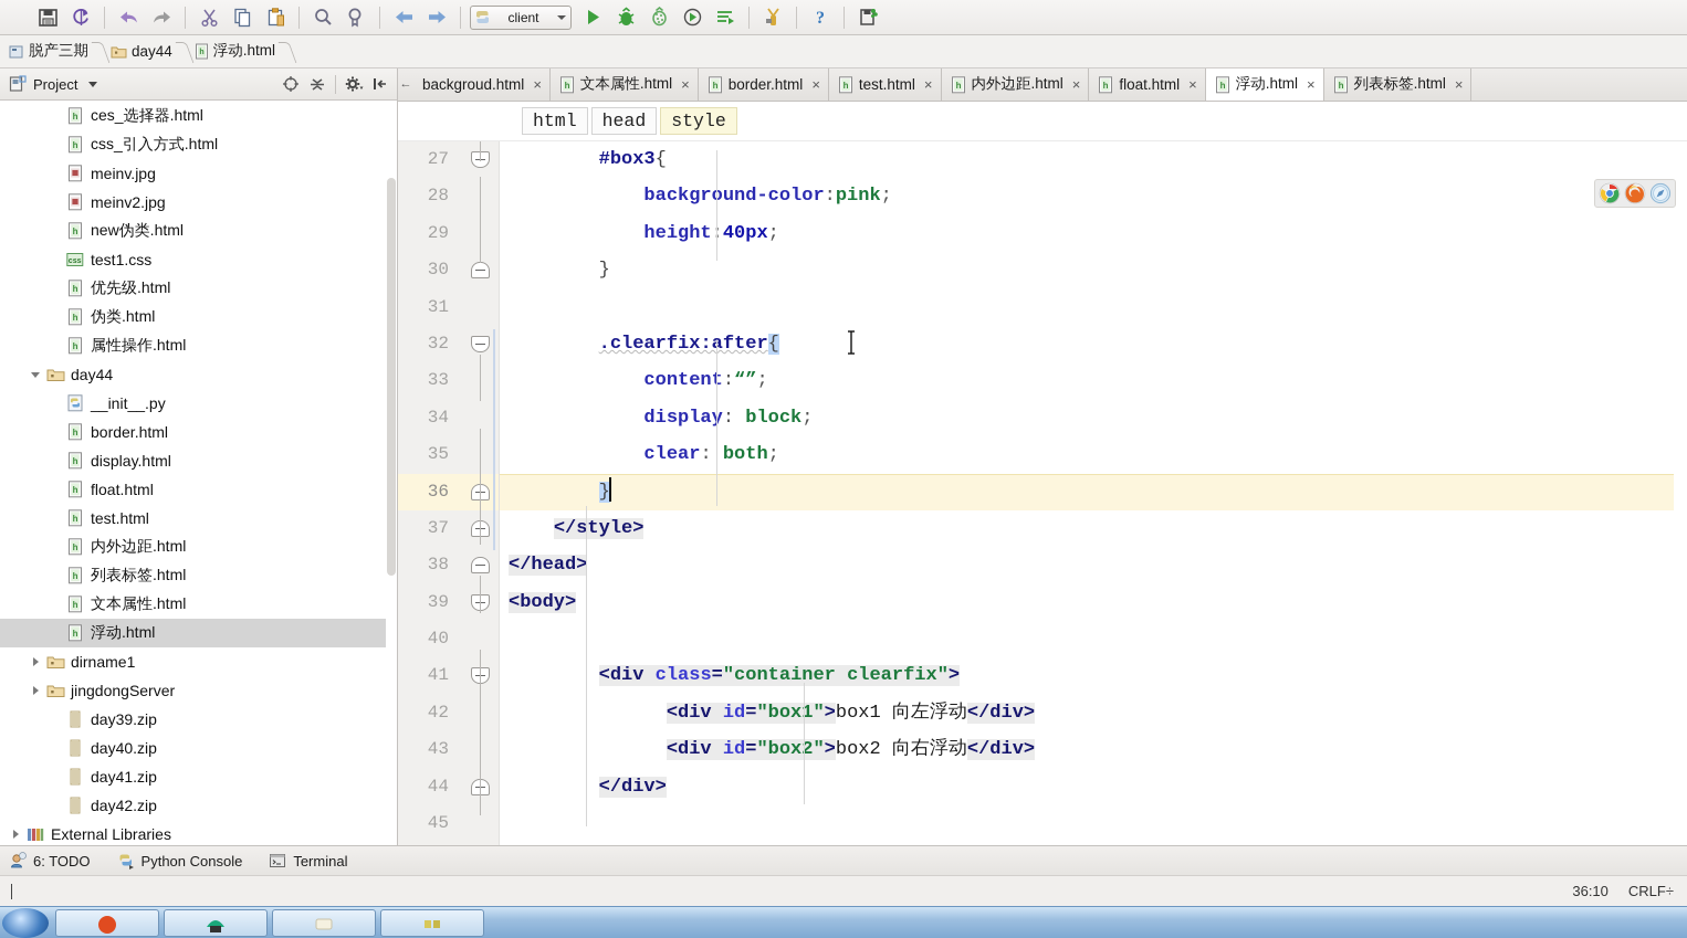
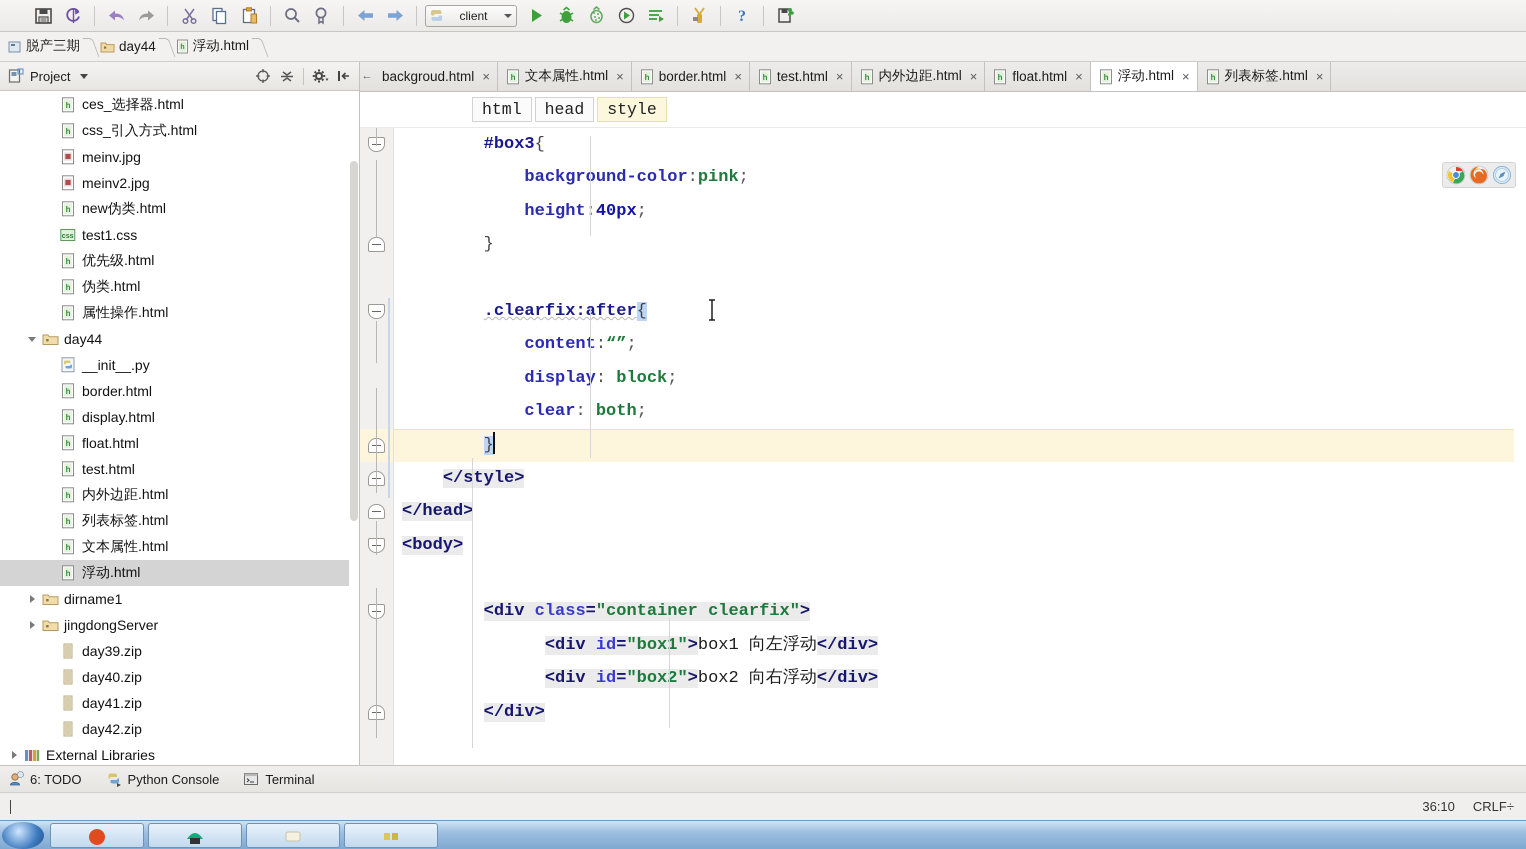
  client
  ?
  脱产三期
  day44
  浮动.html
  Project
  h
  ces_选择器.html
  h
  css_引入方式.html
  meinv.jpg
  meinv2.jpg
  h
  new伪类.html
  test1.css
  h
  优先级.html
  h
  伪类.html
  h
  属性操作.html
  day44
  __init__.py
  h
  border.html
  h
  display.html
  h
  float.html
  h
  test.html
  h
  内外边距.html
  h
  列表标签.html
  h
  文本属性.html
  h
  浮动.html
  dirname1
  jingdongServer
  day39.zip
  day40.zip
  day41.zip
  day42.zip
  External Libraries
  ←
  backgroud.html
  ×
  h
  文本属性.html
  ×
  h
  border.html
  ×
  h
  test.html
  ×
  h
  内外边距.html
  ×
  h
  float.html
  ×
  h
  浮动.html
  ×
  h
  列表标签.html
  ×
  html
  head
  style
- 27
- 28
- 29
- 30
- 31
- 32
- 33
- 34
- 35
- 36
- 37
- 38
- 39
- 40
- 41
- 42
- 43
- 44
- 45
  #box3{
  backgrund-color:pink;
  height 40px;
  }
  .clearfix:fter{
  conten :“”;
  displa : block;
  clear: both;
  }
  </style>
  </head>
  <body>
  <div class="container clearfix">
  <div id="box1">box1 向左浮动</div>
  <div id="box2">box2 向右浮动</div>
  </div>
  6: TODO
  Python Console
  Terminal
  36:10
  CRLF÷
